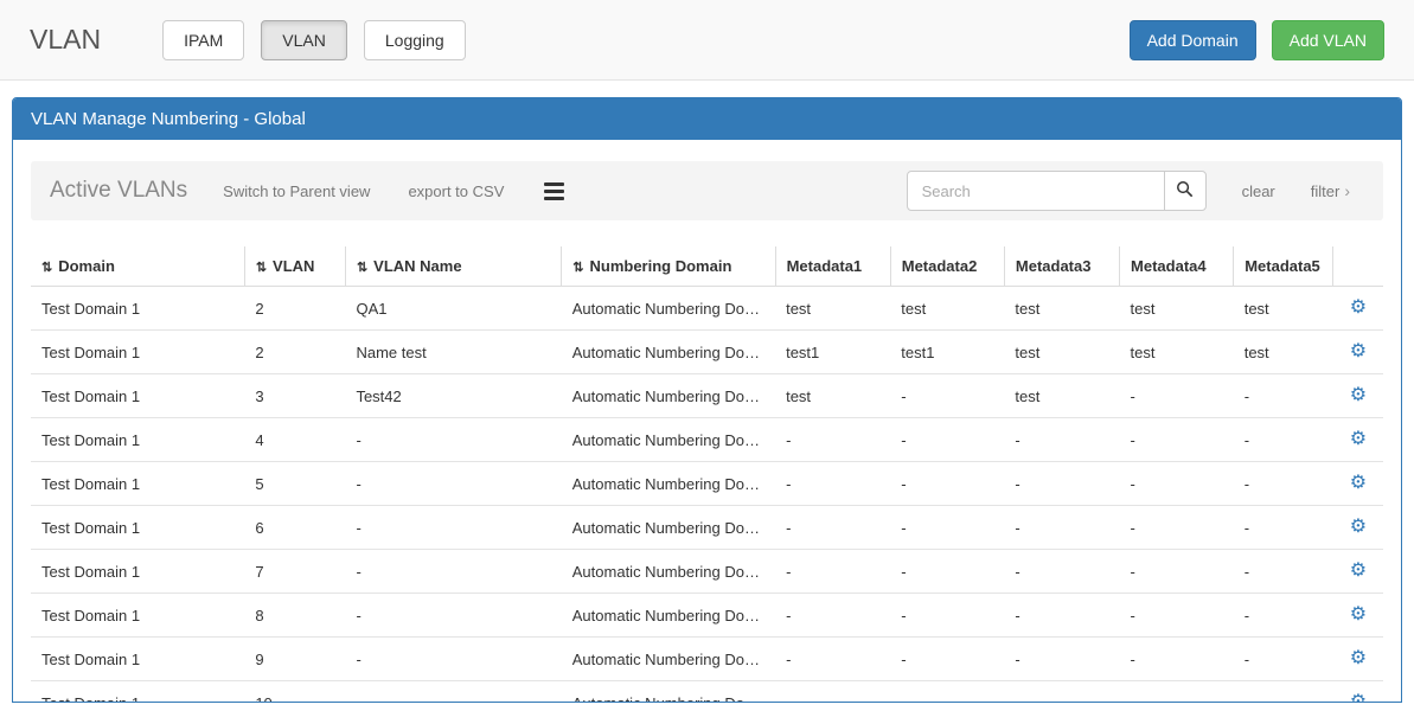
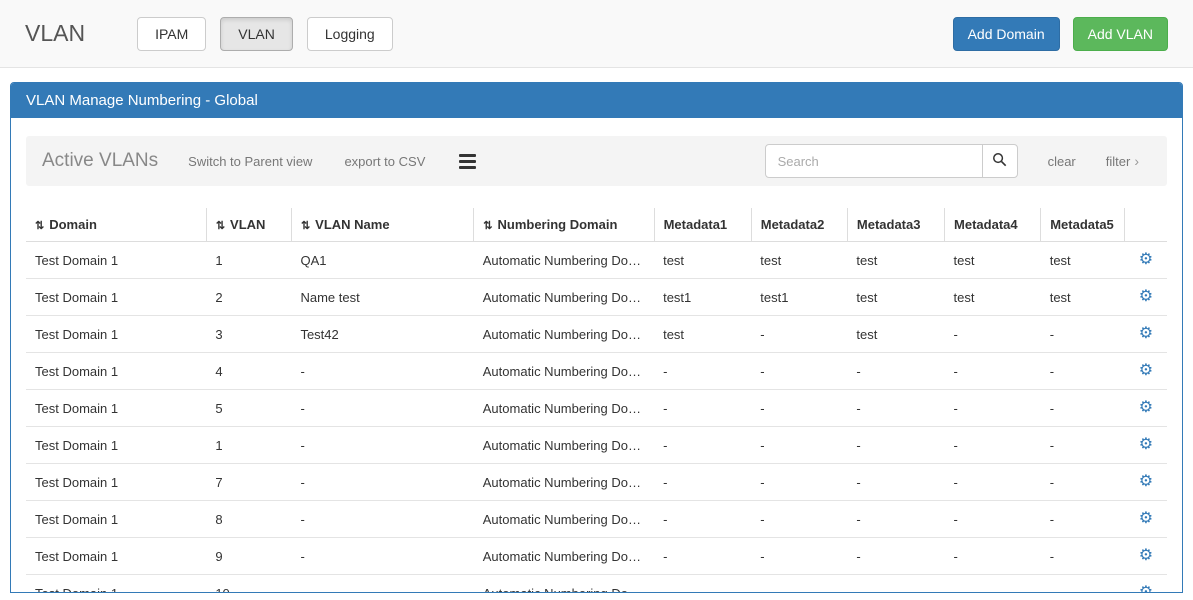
  VLAN
  IPAM
  VLAN
  Logging
  Add Domain
  Add VLAN
  VLAN Manage Numbering - Global
  Active VLANs
  Switch to Parent view
  export to CSV
  Search
  clear
  filter ›
  ⇅ Domain	⇅ VLAN	⇅ VLAN Name	⇅ Numbering Domain	Metadata1	Metadata2	Metadata3	Metadata4	Metadata5
- Test Domain 1	2	QA1	Automatic Numbering Doma…	test	test	test	test	test	⚙
+ Test Domain 1	1	QA1	Automatic Numbering Doma…	test	test	test	test	test	⚙
  Test Domain 1	2	Name test	Automatic Numbering Doma…	test1	test1	test	test	test	⚙
  Test Domain 1	3	Test42	Automatic Numbering Doma…	test	-	test	-	-	⚙
  Test Domain 1	4	-	Automatic Numbering Doma…	-	-	-	-	-	⚙
  Test Domain 1	5	-	Automatic Numbering Doma…	-	-	-	-	-	⚙
- Test Domain 1	6	-	Automatic Numbering Doma…	-	-	-	-	-	⚙
+ Test Domain 1	1	-	Automatic Numbering Doma…	-	-	-	-	-	⚙
  Test Domain 1	7	-	Automatic Numbering Doma…	-	-	-	-	-	⚙
  Test Domain 1	8	-	Automatic Numbering Doma…	-	-	-	-	-	⚙
  Test Domain 1	9	-	Automatic Numbering Doma…	-	-	-	-	-	⚙
